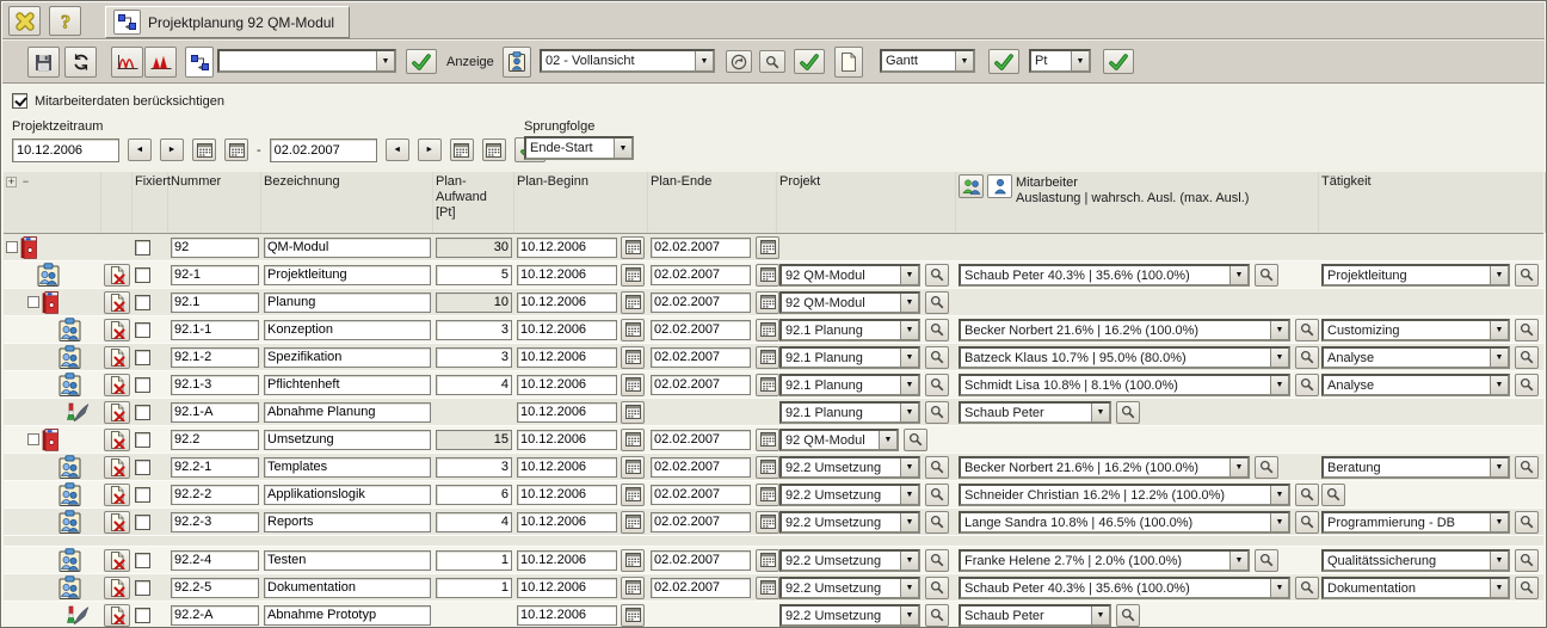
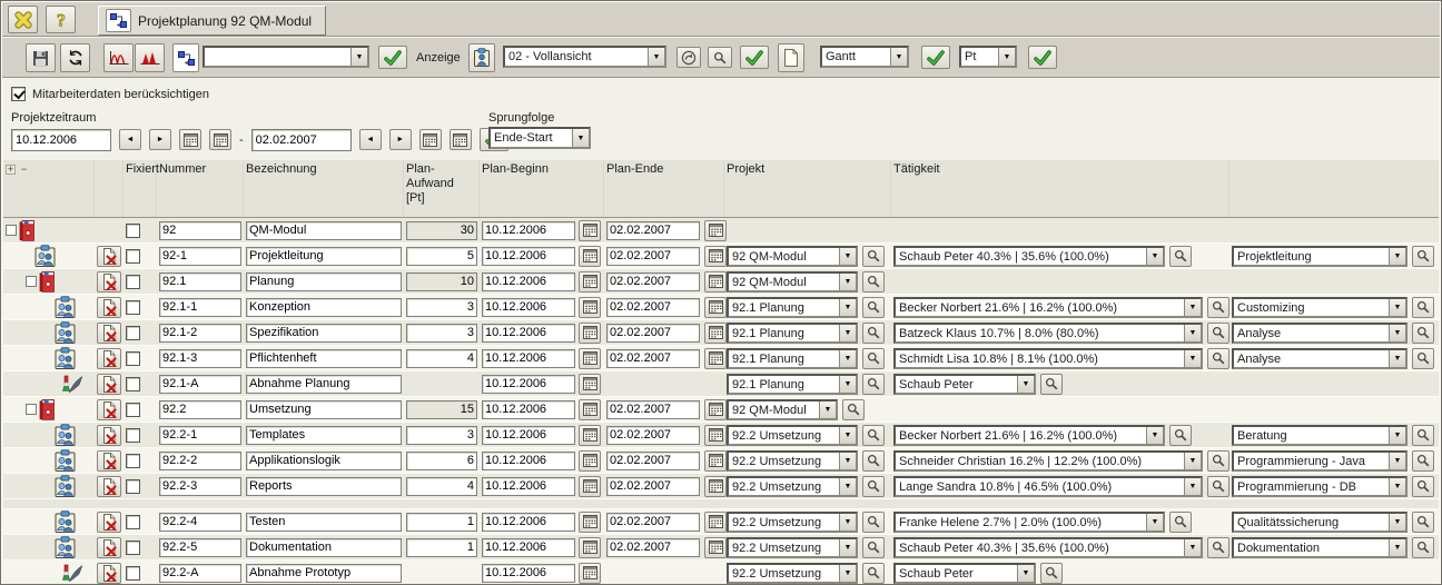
  Projektplanung 92 QM-Modul
  Anzeige
  02 - Vollansicht
  Gantt
  Pt
  Mitarbeiterdaten berücksichtigen
  Projektzeitraum
  10.12.2006
  -
  02.02.2007
  Sprungfolge
  Ende-Start
  + −
  Fixiert
  Nummer
  Bezeichnung
  Plan-
  Aufwand
  [Pt]
  Plan-Beginn
  Plan-Ende
  Projekt
- Mitarbeiter
- Auslastung | wahrsch. Ausl. (max. Ausl.)
  Tätigkeit
  92
  QM-Modul
  30
  10.12.2006
  02.02.2007
  92-1
  Projektleitung
  5
  10.12.2006
  02.02.2007
  92 QM-Modul
  Schaub Peter 40.3% | 35.6% (100.0%)
  Projektleitung
  92.1
  Planung
  10
  10.12.2006
  02.02.2007
  92 QM-Modul
  92.1-1
  Konzeption
  3
  10.12.2006
  02.02.2007
  92.1 Planung
  Becker Norbert 21.6% | 16.2% (100.0%)
  Customizing
  92.1-2
  Spezifikation
  3
  10.12.2006
  02.02.2007
  92.1 Planung
- Batzeck Klaus 10.7% | 95.0% (80.0%)
+ Batzeck Klaus 10.7% | 8.0% (80.0%)
  Analyse
  92.1-3
  Pflichtenheft
  4
  10.12.2006
  02.02.2007
  92.1 Planung
  Schmidt Lisa 10.8% | 8.1% (100.0%)
  Analyse
  92.1-A
  Abnahme Planung
  10.12.2006
  92.1 Planung
  Schaub Peter
  92.2
  Umsetzung
  15
  10.12.2006
  02.02.2007
  92 QM-Modul
  92.2-1
  Templates
  3
  10.12.2006
  02.02.2007
  92.2 Umsetzung
  Becker Norbert 21.6% | 16.2% (100.0%)
  Beratung
  92.2-2
  Applikationslogik
  6
  10.12.2006
  02.02.2007
  92.2 Umsetzung
  Schneider Christian 16.2% | 12.2% (100.0%)
+ Programmierung - Java
  92.2-3
  Reports
  4
  10.12.2006
  02.02.2007
  92.2 Umsetzung
  Lange Sandra 10.8% | 46.5% (100.0%)
  Programmierung - DB
  92.2-4
  Testen
  1
  10.12.2006
  02.02.2007
  92.2 Umsetzung
  Franke Helene 2.7% | 2.0% (100.0%)
  Qualitätssicherung
  92.2-5
  Dokumentation
  1
  10.12.2006
  02.02.2007
  92.2 Umsetzung
  Schaub Peter 40.3% | 35.6% (100.0%)
  Dokumentation
  92.2-A
  Abnahme Prototyp
  10.12.2006
  92.2 Umsetzung
  Schaub Peter
